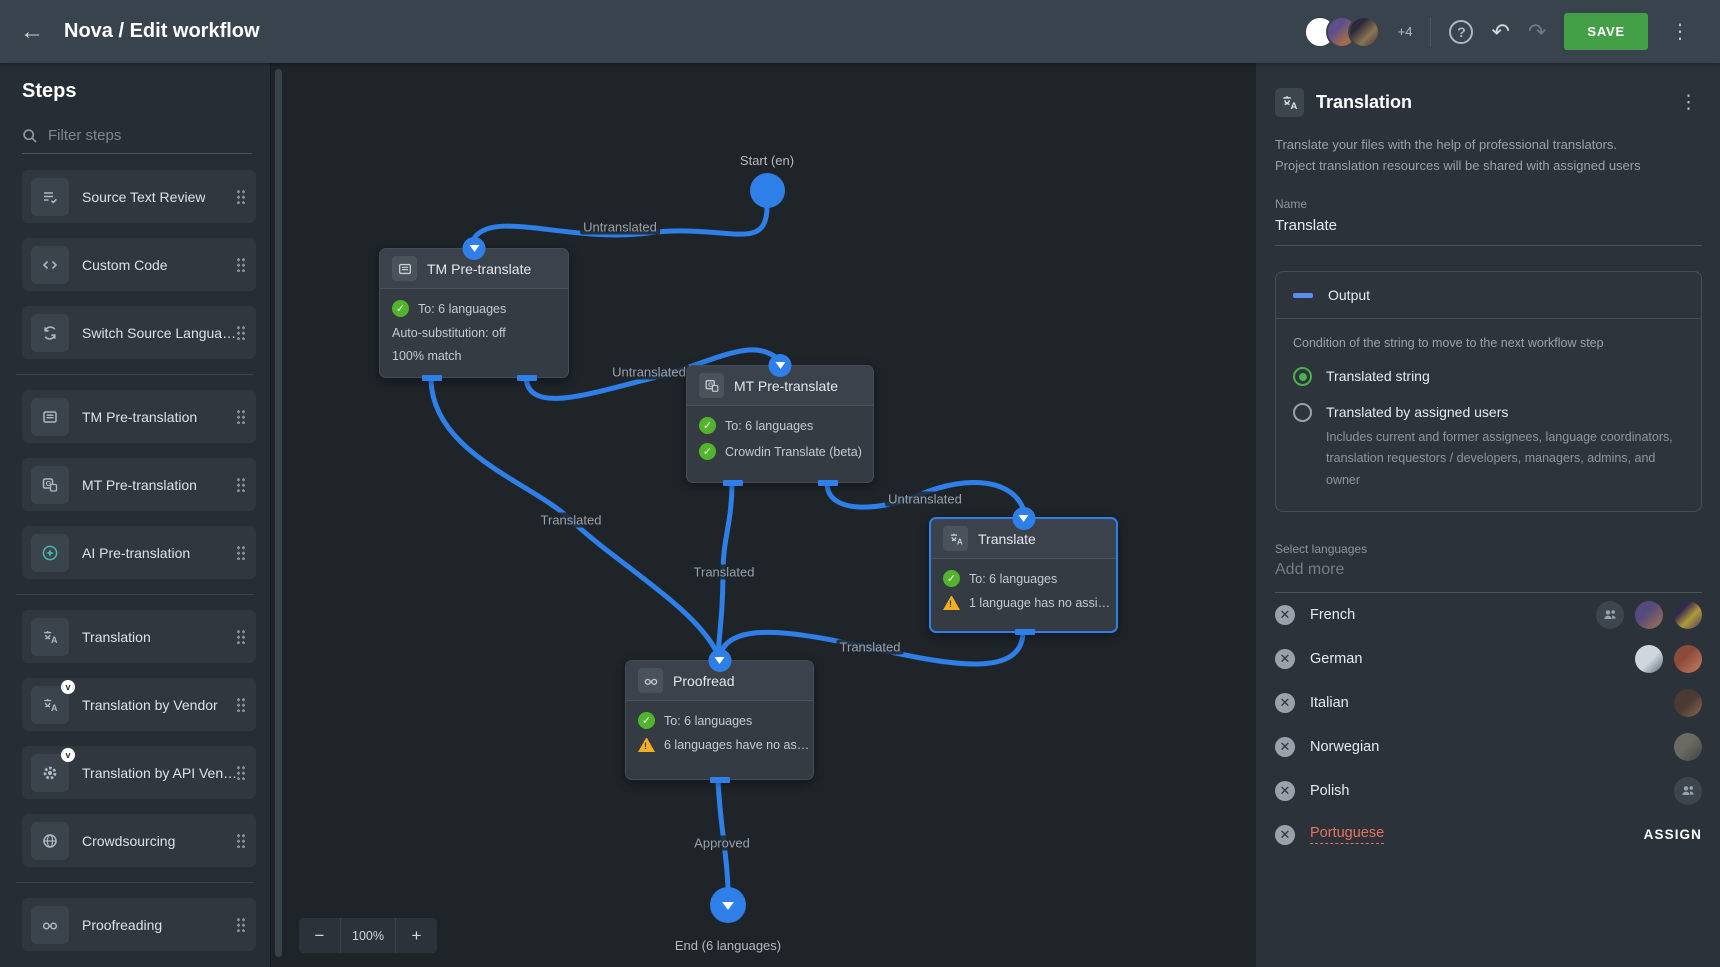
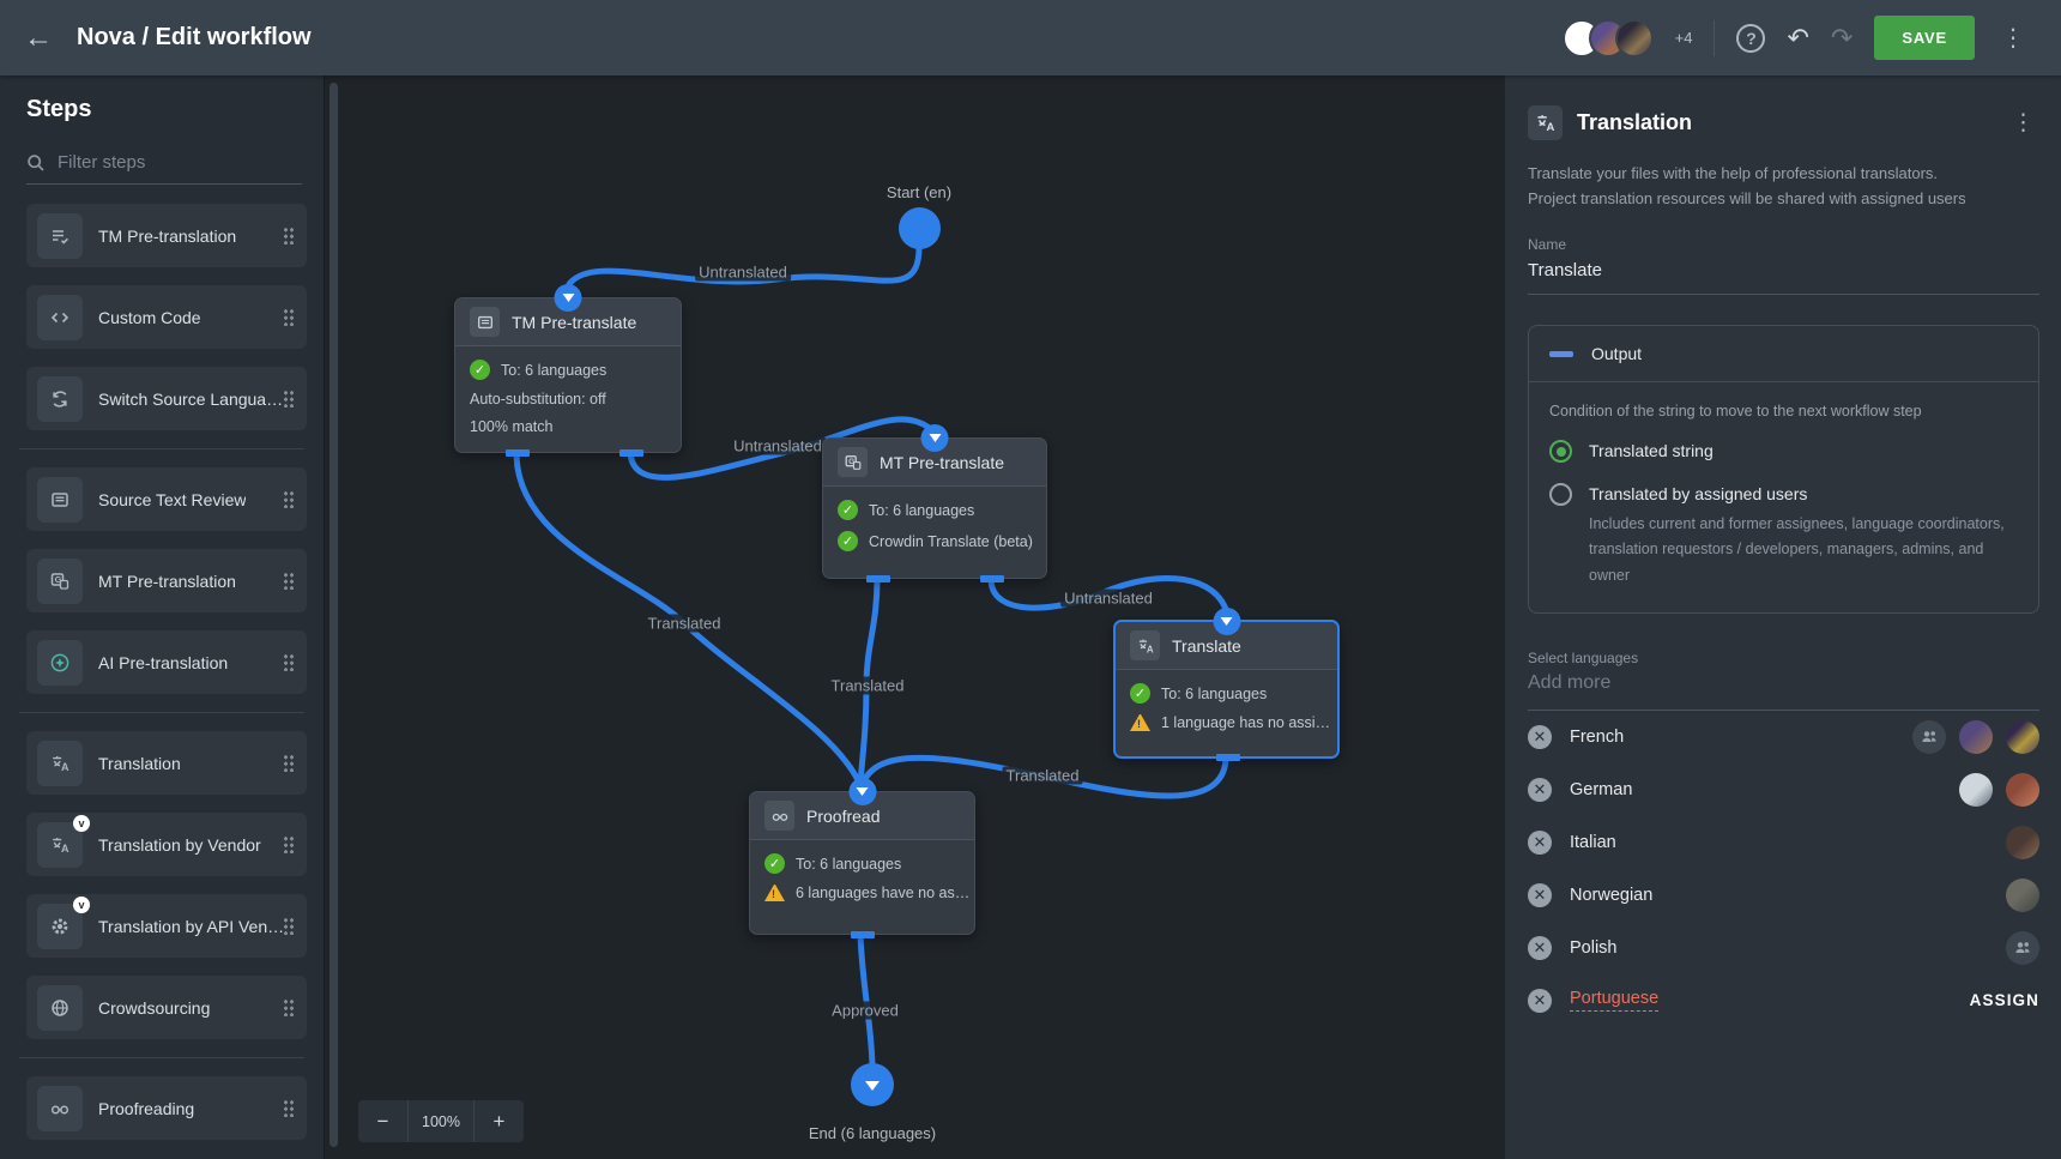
  ←
  Nova / Edit workflow
  +4
  ?
  ↶
  ↷
  SAVE
  ⋮
  Steps
  Filter steps
- Source Text Review
+ TM Pre-translation
  Custom Code
  Switch Source Langua…
- TM Pre-translation
+ Source Text Review
  G
  MT Pre-translation
  AI Pre-translation
  A
  Translation
  A
  v
  Translation by Vendor
  v
  Translation by API Ven…
  Crowdsourcing
  Proofreading
  Start (en)
  Untranslated
  Untranslated
  Untranslated
  Translated
  Translated
  Translated
  Approved
  TM Pre-translate
  ✓
  To: 6 languages
  Auto-substitution: off
  100% match
  MT Pre-translate
  ✓
  To: 6 languages
  ✓
  Crowdin Translate (beta)
  A
  Translate
  ✓
  To: 6 languages
  1 language has no assi…
  Proofread
  ✓
  To: 6 languages
  6 languages have no as…
  End (6 languages)
  −
  100%
  +
  A
  Translation
  ⋮
  Translate your files with the help of professional translators.
  Project translation resources will be shared with assigned users
  Name
  Translate
  Output
  Condition of the string to move to the next workflow step
  Translated string
  Translated by assigned users
  Includes current and former assignees, language coordinators,
  translation requestors / developers, managers, admins, and owner
  Select languages
  Add more
  ✕
  French
  ✕
  German
  ✕
  Italian
  ✕
  Norwegian
  ✕
  Polish
  ✕
  Portuguese
  ASSIGN
